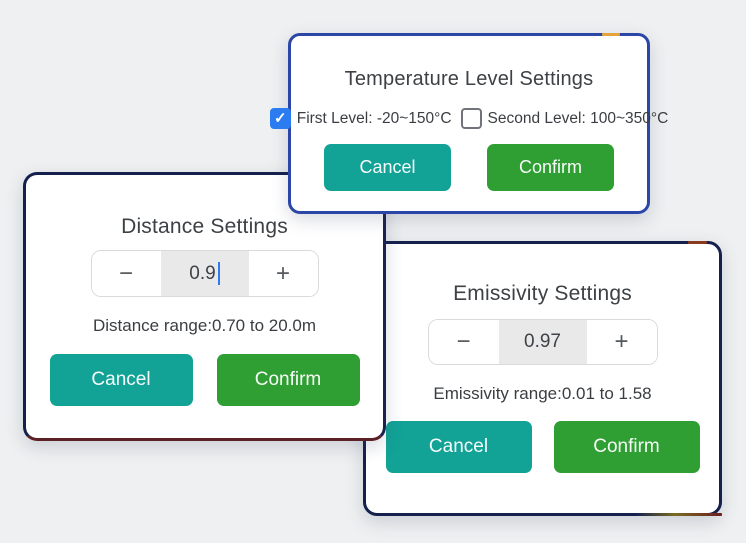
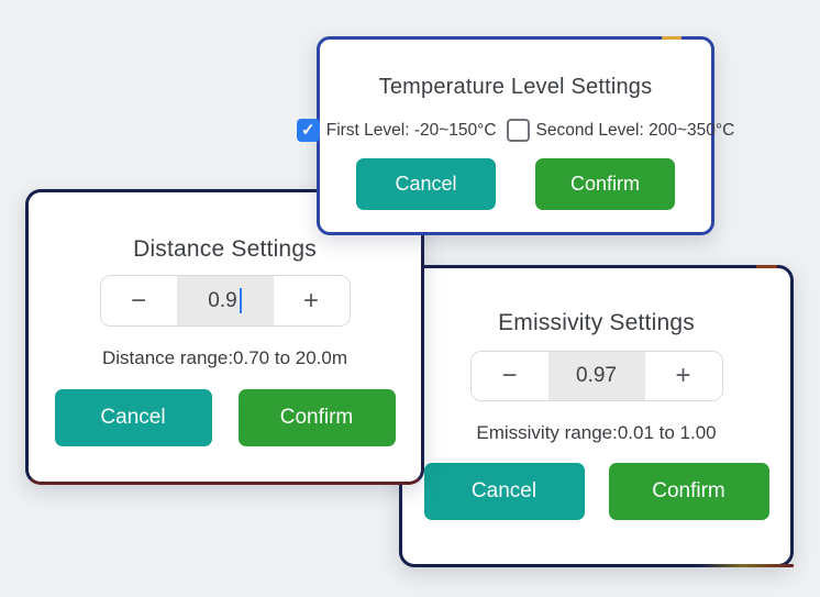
  Temperature Level Settings
  ✓
  First Level: -20~150°C
- Second Level: 100~350°C
+ Second Level: 200~350°C
  Cancel
  Confirm
  Distance Settings
  −
  0.9
  +
  Distance range:0.70 to 20.0m
  Cancel
  Confirm
  Emissivity Settings
  −
  0.97
  +
- Emissivity range:0.01 to 1.58
+ Emissivity range:0.01 to 1.00
  Cancel
  Confirm
